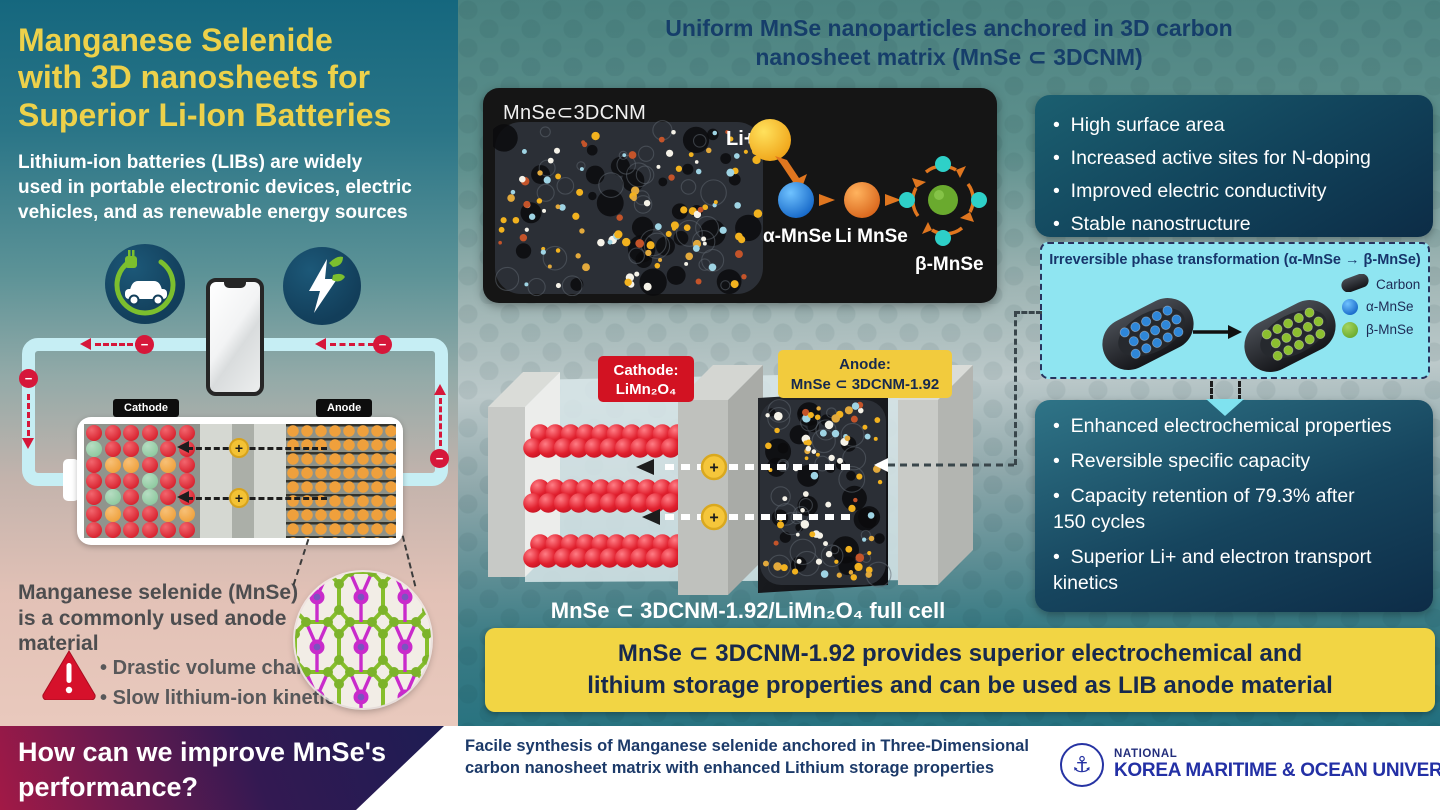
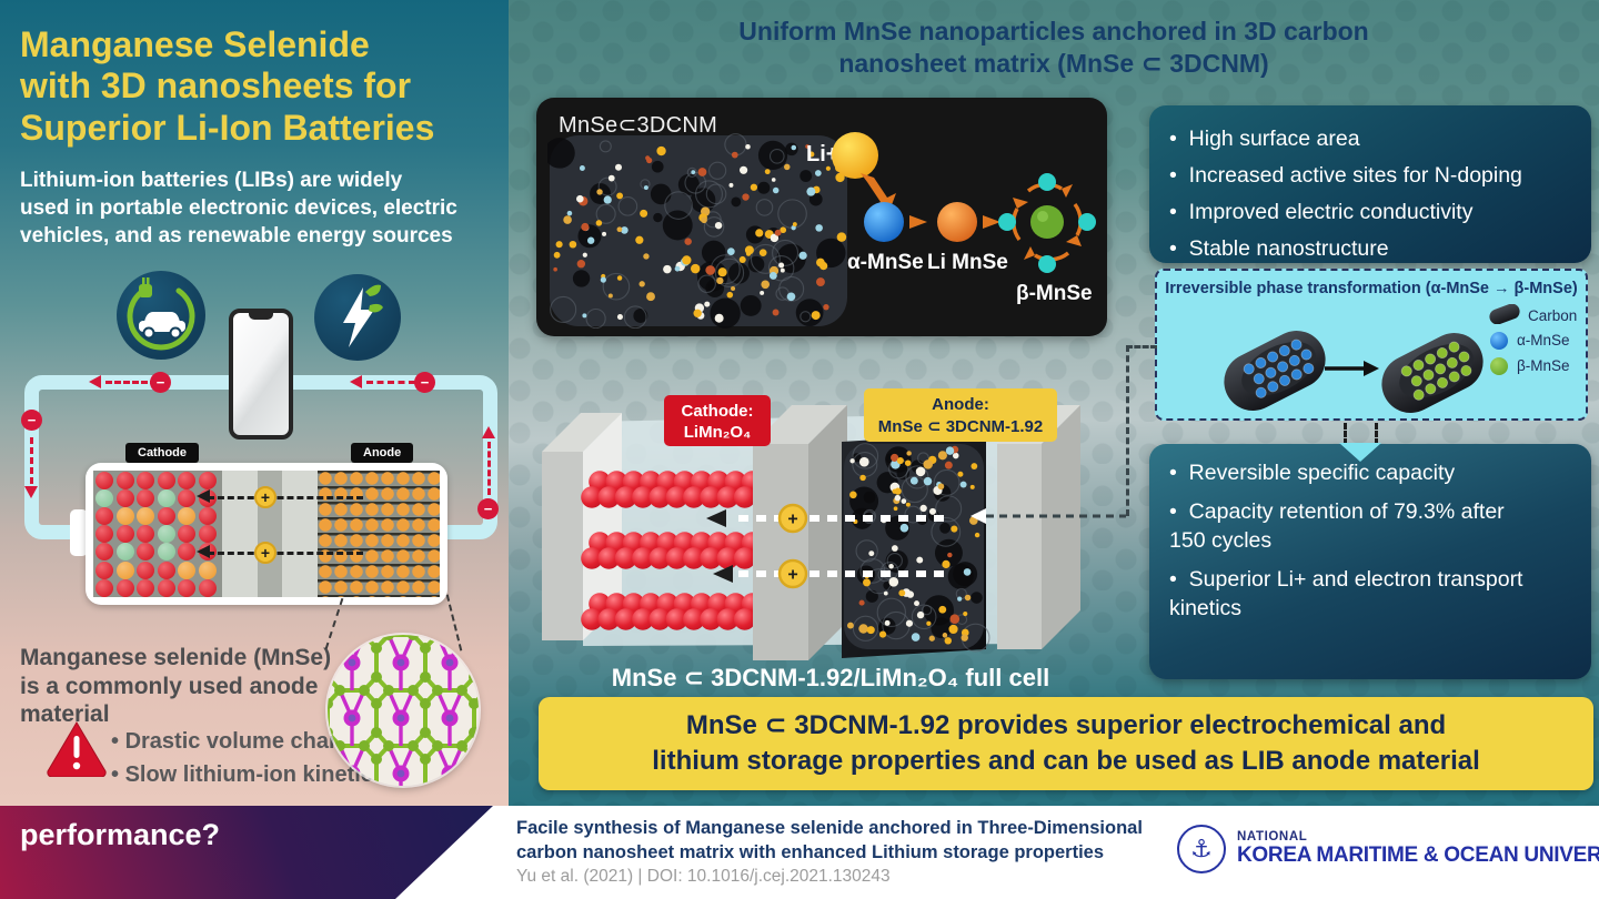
  Manganese Selenide
  with 3D nanosheets for
  Superior Li-Ion Batteries
  Lithium-ion batteries (LIBs) are widely
  used in portable electronic devices, electric
  vehicles, and as renewable energy sources
  −
  −
  −
  −
  Cathode
  Anode
  +
  +
  Manganese selenide (MnSe)
  is a commonly used anode
  material
  • Drastic volume cha
  • Slow lithium-ion kineti
  Uniform MnSe nanoparticles anchored in 3D carbon
  nanosheet matrix (MnSe ⊂ 3DCNM)
  MnSe⊂3DCNM
  α-MnSe
  Li MnSe
  β-MnSe
  High surface area
  Increased active sites for N-doping
  Improved electric conductivity
  Stable nanostructure
  Irreversible phase transformation (α-MnSe → β-MnSe)
  Carbon
  α-MnSe
  β-MnSe
- Enhanced electrochemical properties
  Reversible specific capacity
  Capacity retention of 79.3% after 150 cycles
  Superior Li+ and electron transport kinetics
  +
  +
  Cathode:
  LiMn₂O₄
  Anode:
  MnSe ⊂ 3DCNM-1.92
  MnSe ⊂ 3DCNM-1.92/LiMn₂O₄ full cell
  MnSe ⊂ 3DCNM-1.92 provides superior electrochemical and
  lithium storage properties and can be used as LIB anode material
  Facile synthesis of Manganese selenide anchored in Three-Dimensional
  carbon nanosheet matrix with enhanced Lithium storage properties
+ Yu et al. (2021) | DOI: 10.1016/j.cej.2021.130243
  ⚓
  NATIONAL
  KOREA MARITIME & OCEAN UNIVER
- How can we improve MnSe's
  performance?
